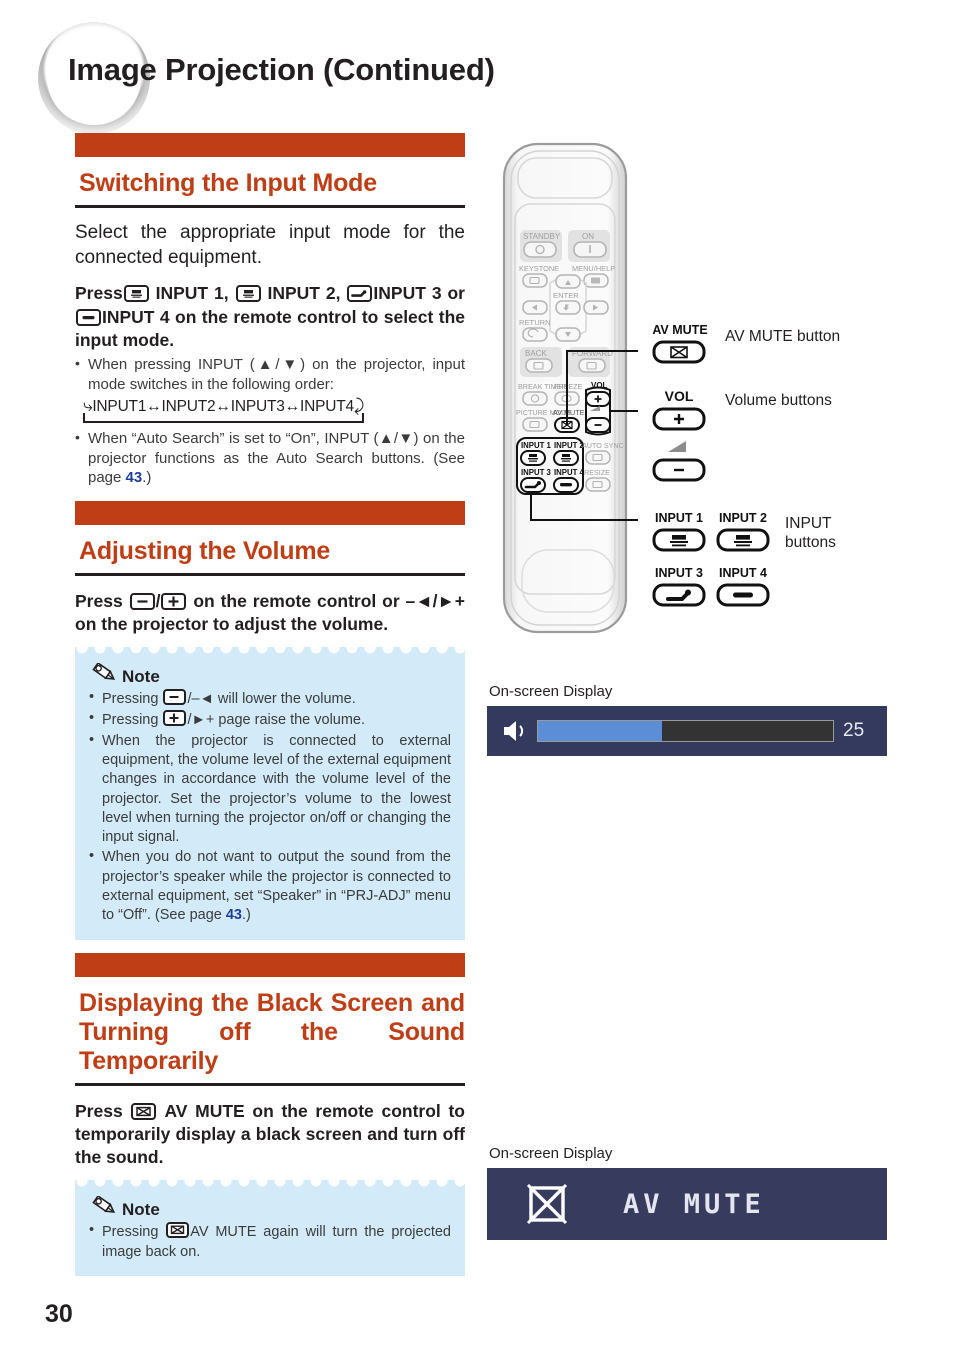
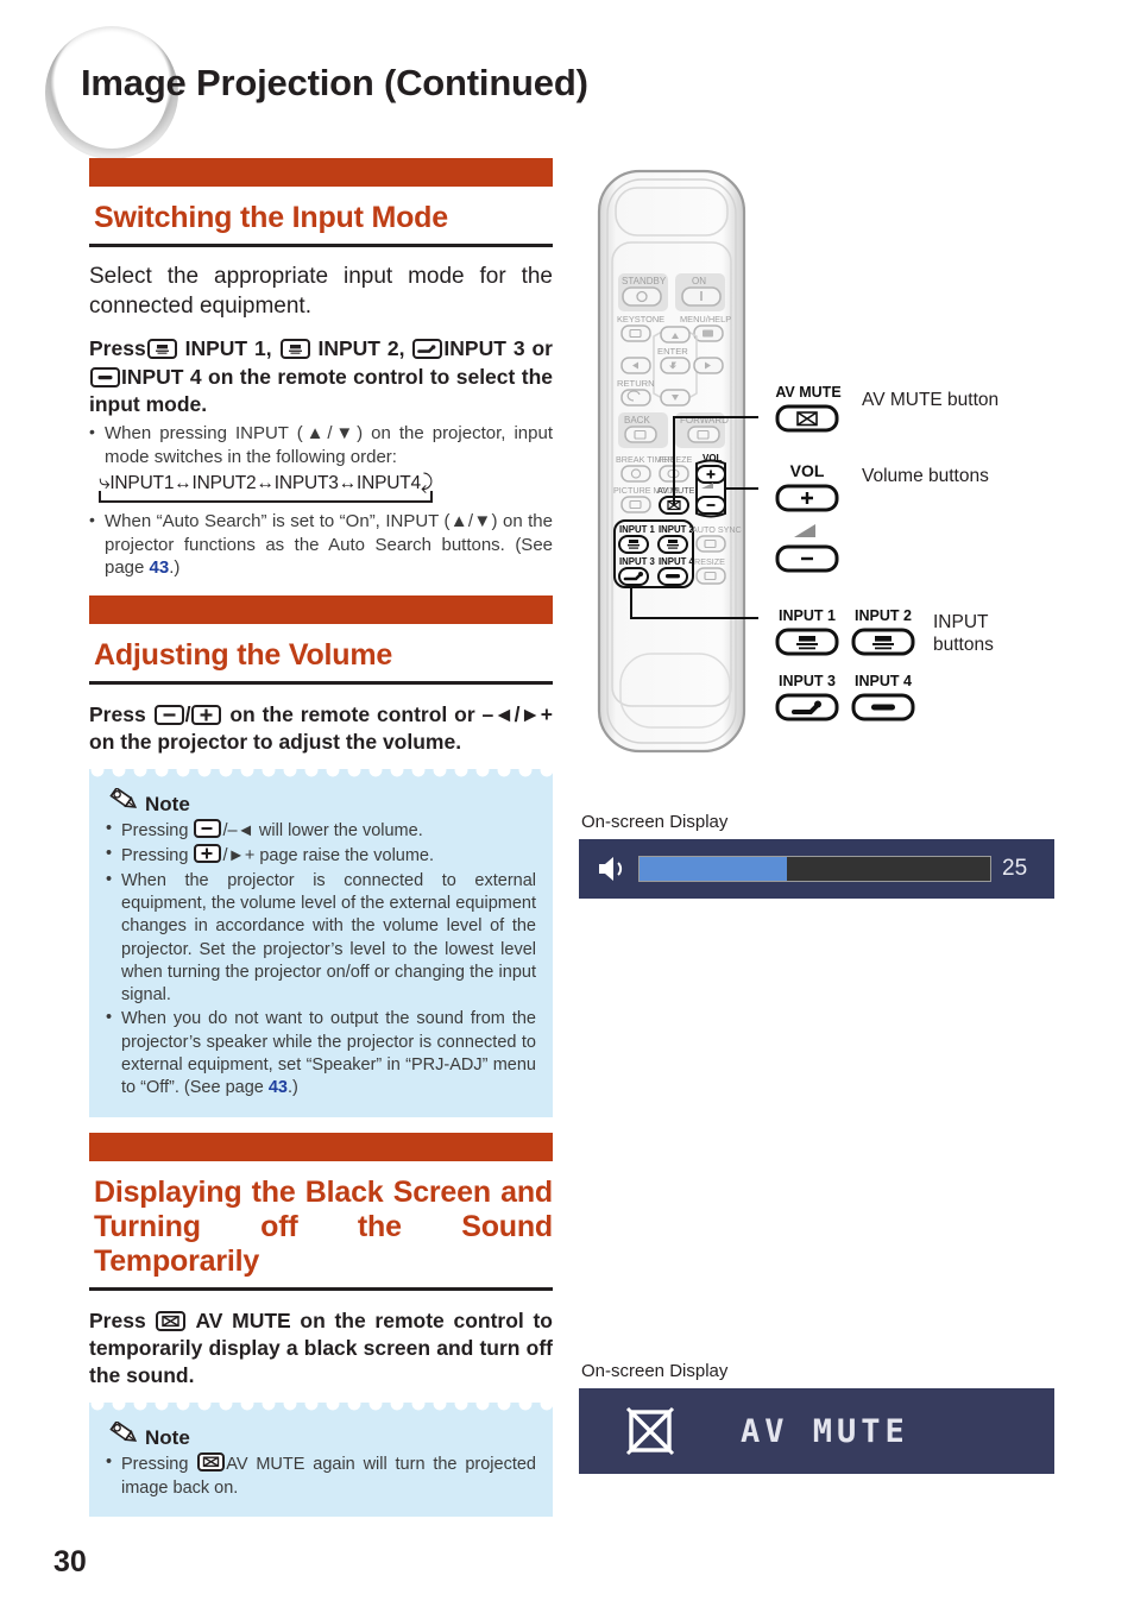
  Image Projection (Continued)
  Switching the Input Mode
  Select the appropriate input mode for the connected equipment.
  Press INPUT 1, INPUT 2, INPUT 3 or INPUT 4 on the remote control to select the input mode.
  When pressing INPUT (▲/▼) on the projector, input mode switches in the following order:
  ⤷INPUT1↔INPUT2↔INPUT3↔INPUT4⤸
  When “Auto Search” is set to “On”, INPUT (▲/▼) on the projector functions as the Auto Search buttons. (See page 43.)
  Adjusting the Volume
  Press / on the remote control or –◄/►+ on the projector to adjust the volume.
  Note
  Pressing /–◄ will lower the volume.
  Pressing /►+ page raise the volume.
- When the projector is connected to external equipment, the volume level of the external equipment changes in accordance with the volume level of the projector. Set the projector’s volume to the lowest level when turning the projector on/off or changing the input signal.
+ When the projector is connected to external equipment, the volume level of the external equipment changes in accordance with the volume level of the projector. Set the projector’s level to the lowest level when turning the projector on/off or changing the input signal.
  When you do not want to output the sound from the projector’s speaker while the projector is connected to external equipment, set “Speaker” in “PRJ-ADJ” menu to “Off”. (See page 43.)
  Displaying the Black Screen and Turning off the Sound Temporarily
  Press AV MUTE on the remote control to temporarily display a black screen and turn off the sound.
  Note
  Pressing AV MUTE again will turn the projected image back on.
  STANDBY
  ON
  KEYSTONE
  MENU/HELP
  ENTER
  RETURN
  BACK
  FORWARD
  BREAK TIMER
  FREEZE
  VOL
  PICTURE MODE
  AVUTE
  INPUT 1
  INPUT 2
  INPUT 3
  INPUT 4
  AUTO SYNC
  RESIZE
  AV MUTE
  AV MUTE button
  VOL
  Volume buttons
  INPUT 1
  INPUT 2
  INPUT 3
  INPUT 4
  INPUT
  buttons
  On-screen Display
  25
  On-screen Display
  AV MUTE
  30
